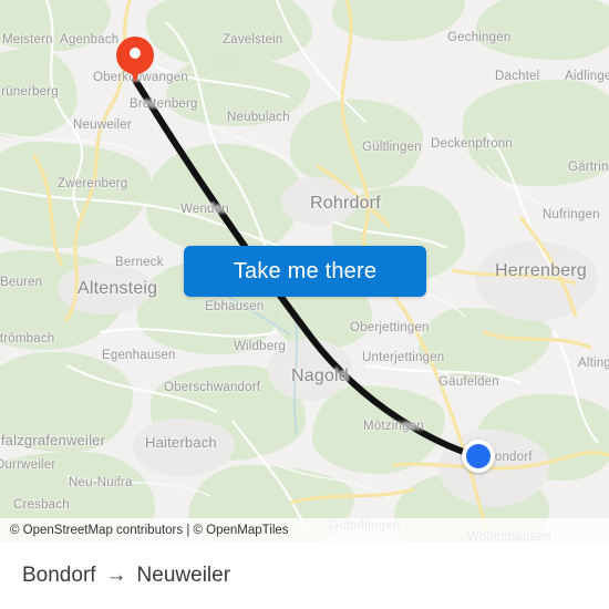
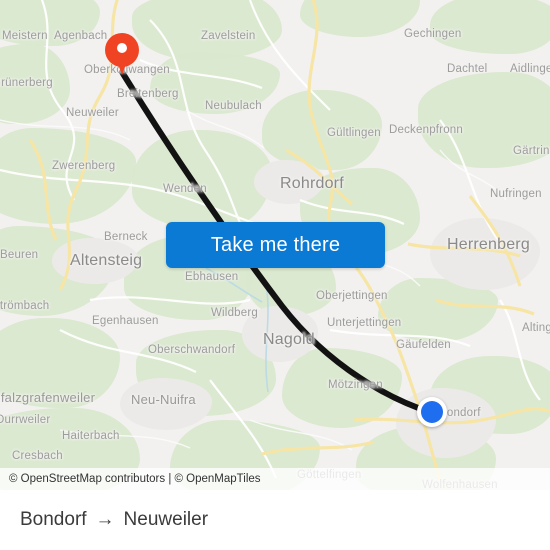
  Meistern
  Agenbach
  Zavelstein
  Gechingen
  rünerberg
  Oberkollwangen
  Dachtel
  Aidlinge
  Breitenberg
  Neubulach
  Neuweiler
  Gültlingen
  Deckenpfronn
  Gärtrin
  Zwerenberg
  Rohrdorf
  Nufringen
  Wenden
  Berneck
  Beuren
  Herrenberg
  Altensteig
  Ebhausen
  trömbach
  Oberjettingen
  Wildberg
  Egenhausen
  Unterjettingen
  Nagold
  Alting
  Gäufelden
  Oberschwandorf
  Mötzingen
  falzgrafenweiler
- Haiterbach
+ Neu-Nuifra
  ondorf
  Durrweiler
- Neu-Nuifra
+ Haiterbach
  Cresbach
  Take me there
  © OpenStreetMap contributors | © OpenMapTiles
  Bondorf
  →
  Neuweiler
